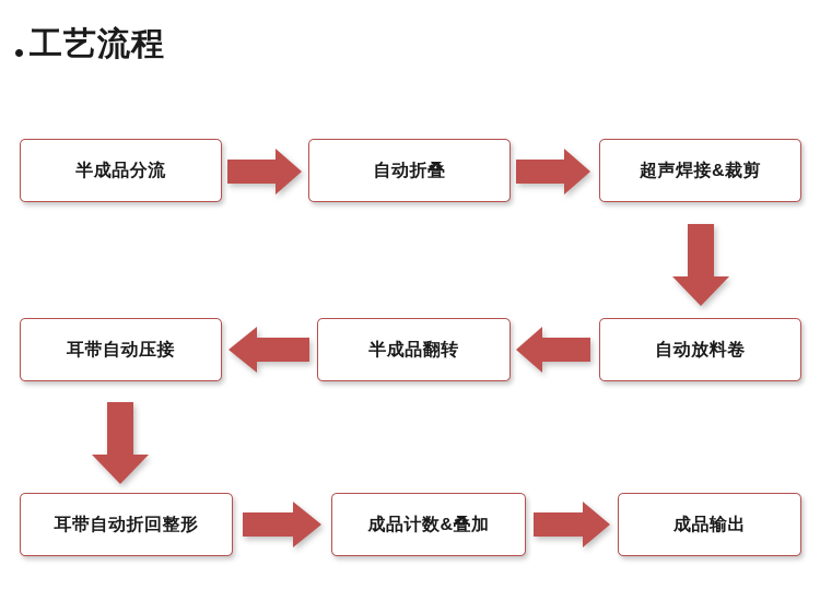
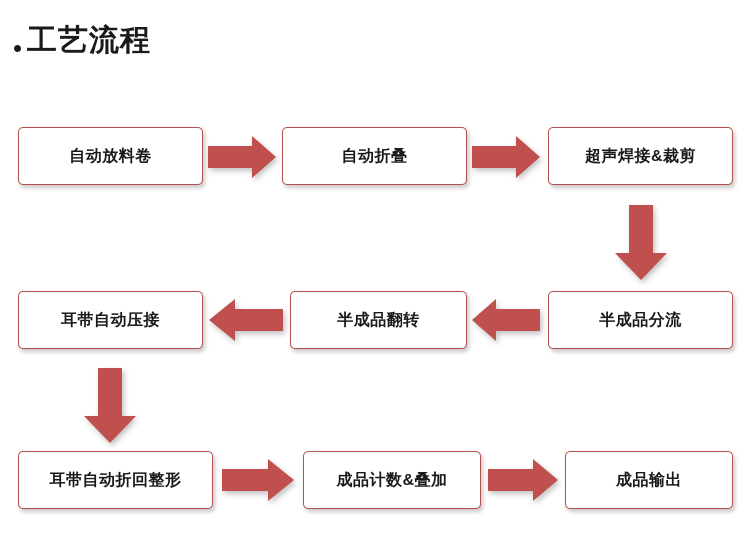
  工艺流程
- 半成品分流
+ 自动放料卷
  自动折叠
  超声焊接&裁剪
- 自动放料卷
+ 半成品分流
  半成品翻转
  耳带自动压接
  耳带自动折回整形
  成品计数&叠加
  成品输出
